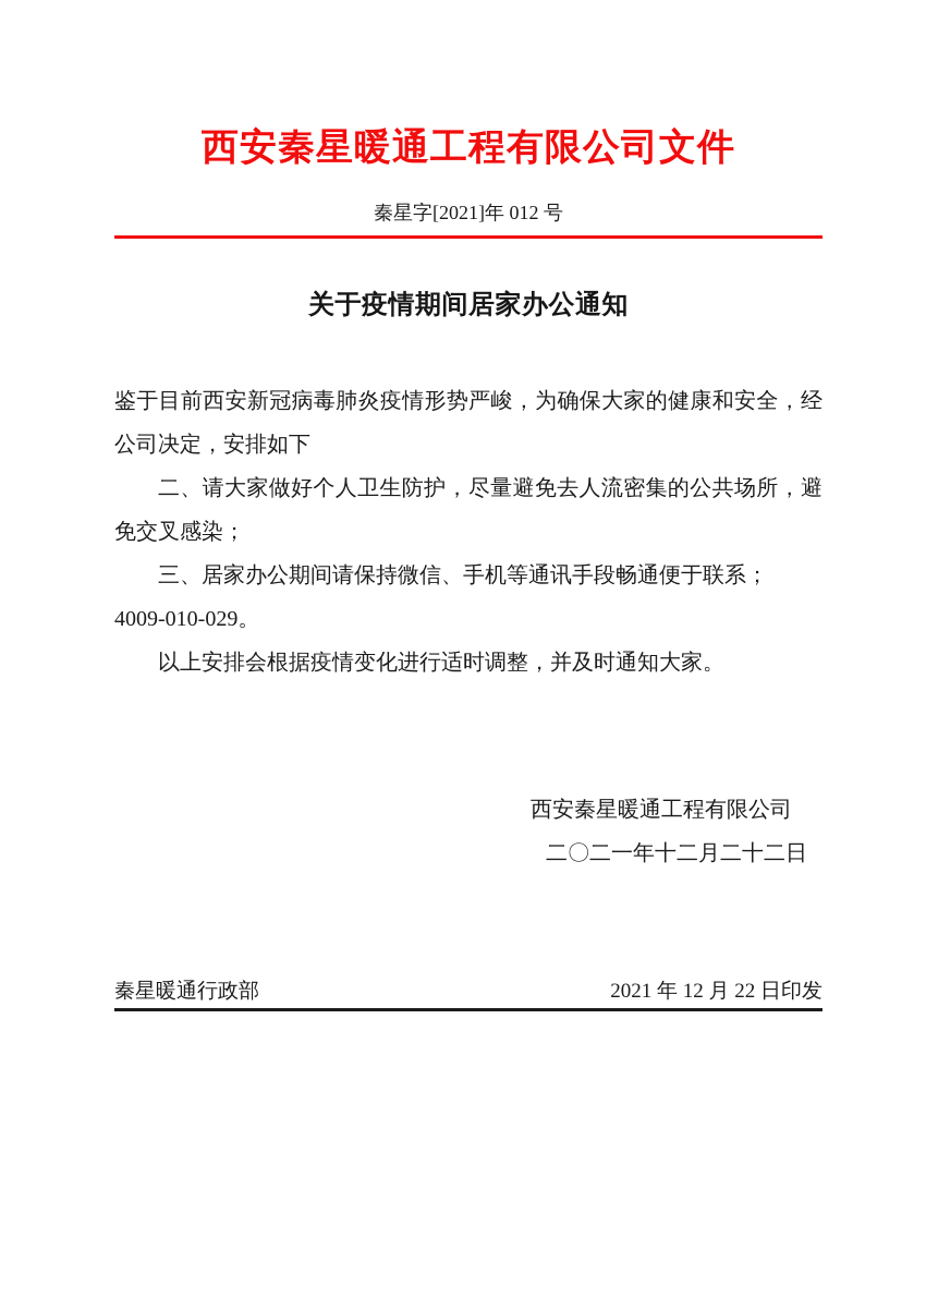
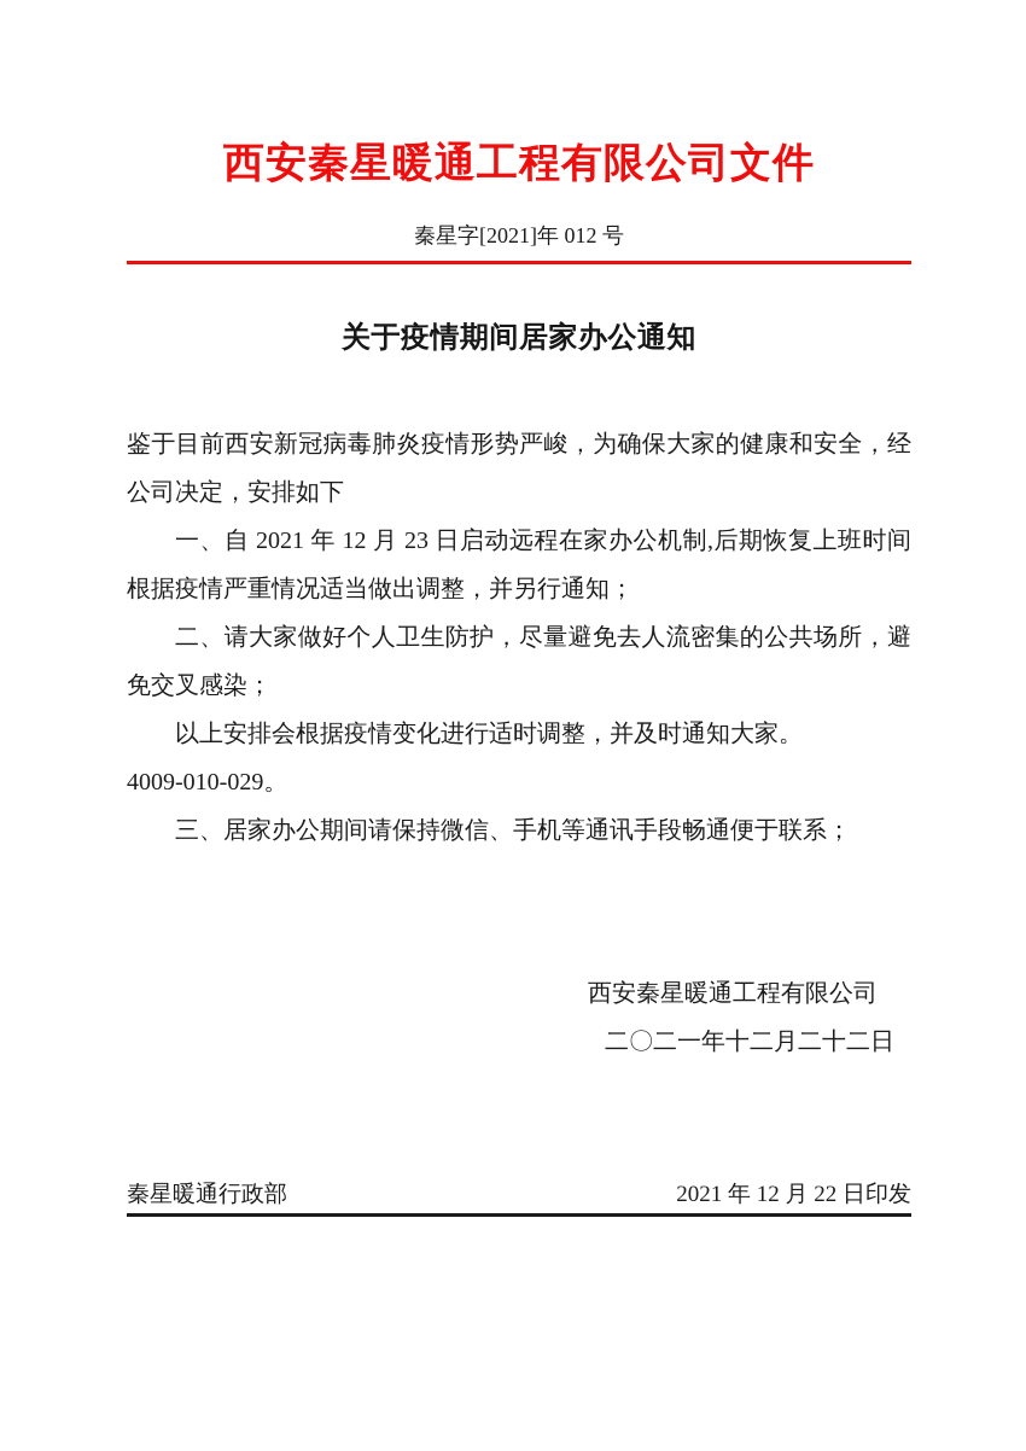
  西安秦星暖通工程有限公司文件
  秦星字[2021]年 012 号
  关于疫情期间居家办公通知
  鉴于目前西安新冠病毒肺炎疫情形势严峻，为确保大家的健康和安全，经公司决定，安排如下
+ 一、自 2021 年 12 月 23 日启动远程在家办公机制,后期恢复上班时间根据疫情严重情况适当做出调整，并另行通知；
  二、请大家做好个人卫生防护，尽量避免去人流密集的公共场所，避免交叉感染；
- 三、居家办公期间请保持微信、手机等通讯手段畅通便于联系；
+ 以上安排会根据疫情变化进行适时调整，并及时通知大家。
  4009-010-029。
- 以上安排会根据疫情变化进行适时调整，并及时通知大家。
+ 三、居家办公期间请保持微信、手机等通讯手段畅通便于联系；
  西安秦星暖通工程有限公司
  二〇二一年十二月二十二日
  秦星暖通行政部
  2021 年 12 月 22 日印发
